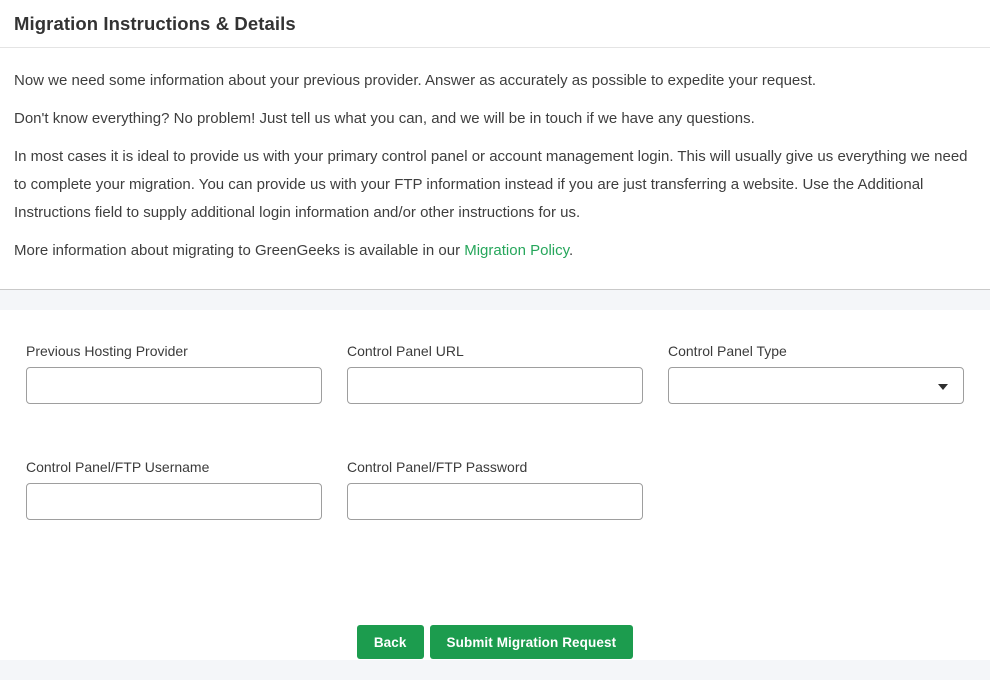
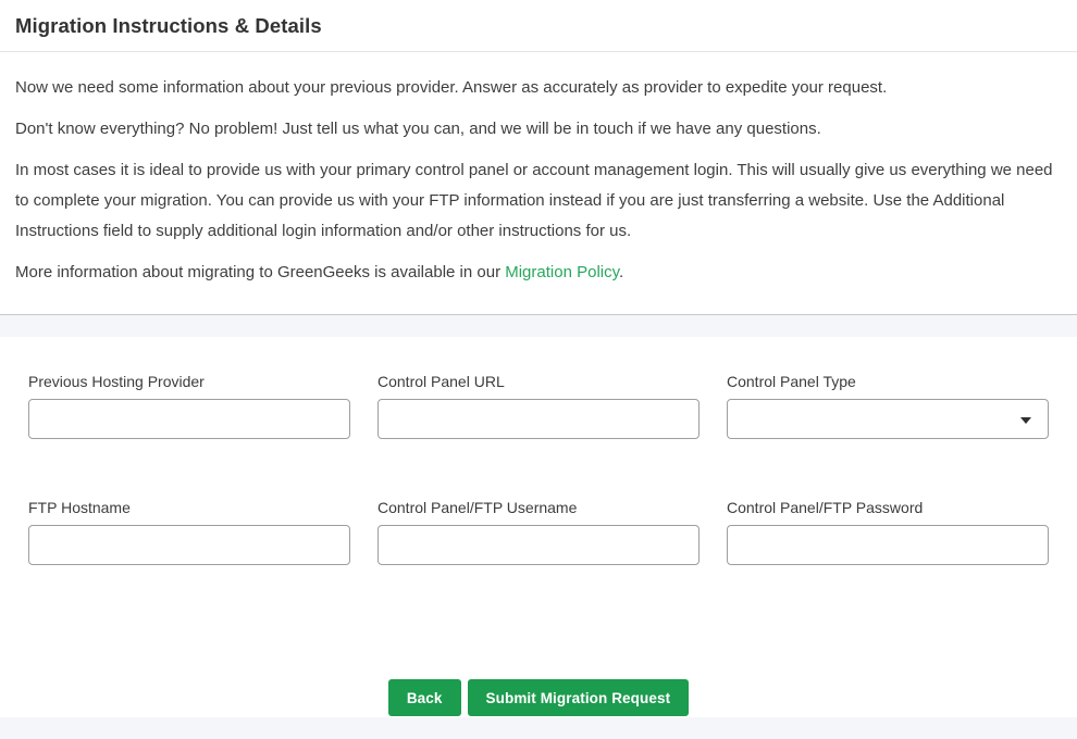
  Migration Instructions & Details
- Now we need some information about your previous provider. Answer as accurately as possible to expedite your request.
+ Now we need some information about your previous provider. Answer as accurately as provider to expedite your request.
  Don't know everything? No problem! Just tell us what you can, and we will be in touch if we have any questions.
  In most cases it is ideal to provide us with your primary control panel or account management login. This will usually give us everything we need to complete your migration. You can provide us with your FTP information instead if you are just transferring a website. Use the Additional Instructions field to supply additional login information and/or other instructions for us.
  More information about migrating to GreenGeeks is available in our Migration Policy.
  Previous Hosting Provider
  Control Panel URL
  Control Panel Type
+ FTP Hostname
  Control Panel/FTP Username
  Control Panel/FTP Password
  Back
  Submit Migration Request
